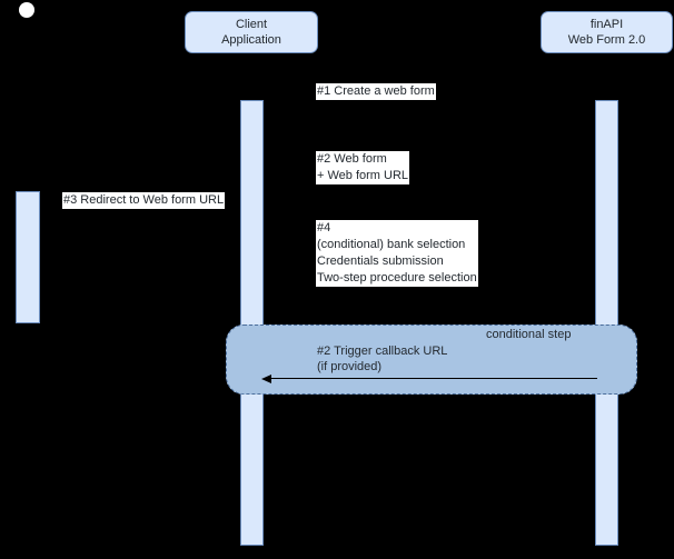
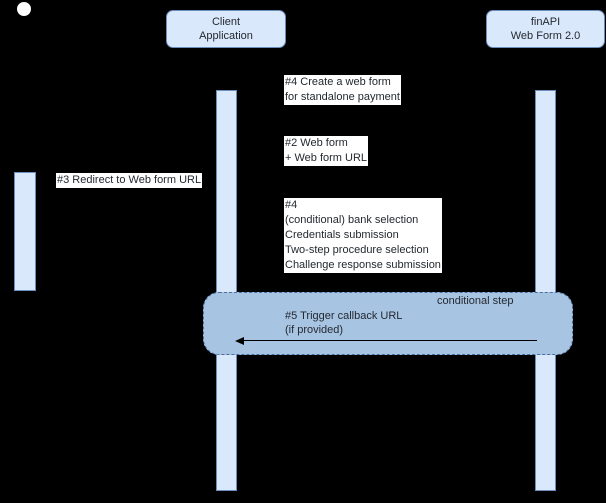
  Client
  Application
  finAPI
  Web Form 2.0
  conditional step
- #2 Trigger callback URL
+ #5 Trigger callback URL
  (if provided)
- #1 Create a web form
+ #4 Create a web form
+ for standalone payment
  #2 Web form
  + Web form URL
  #3 Redirect to Web form URL
  #4
  (conditional) bank selection
  Credentials submission
  Two-step procedure selection
+ Challenge response submission
